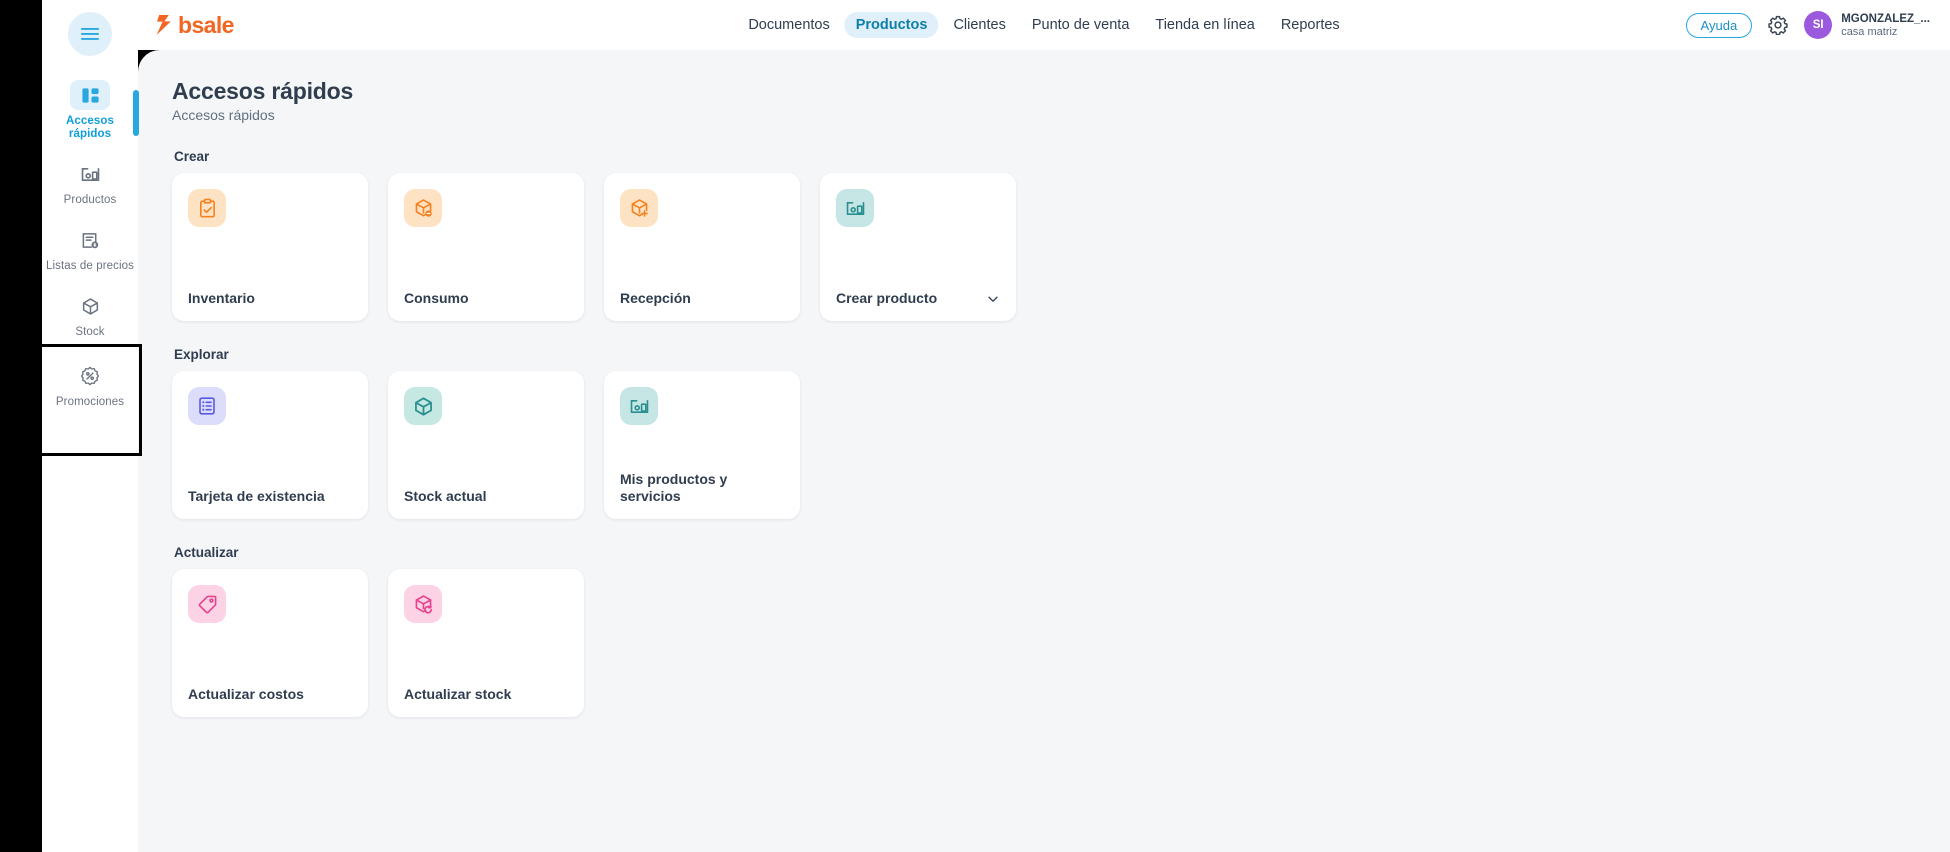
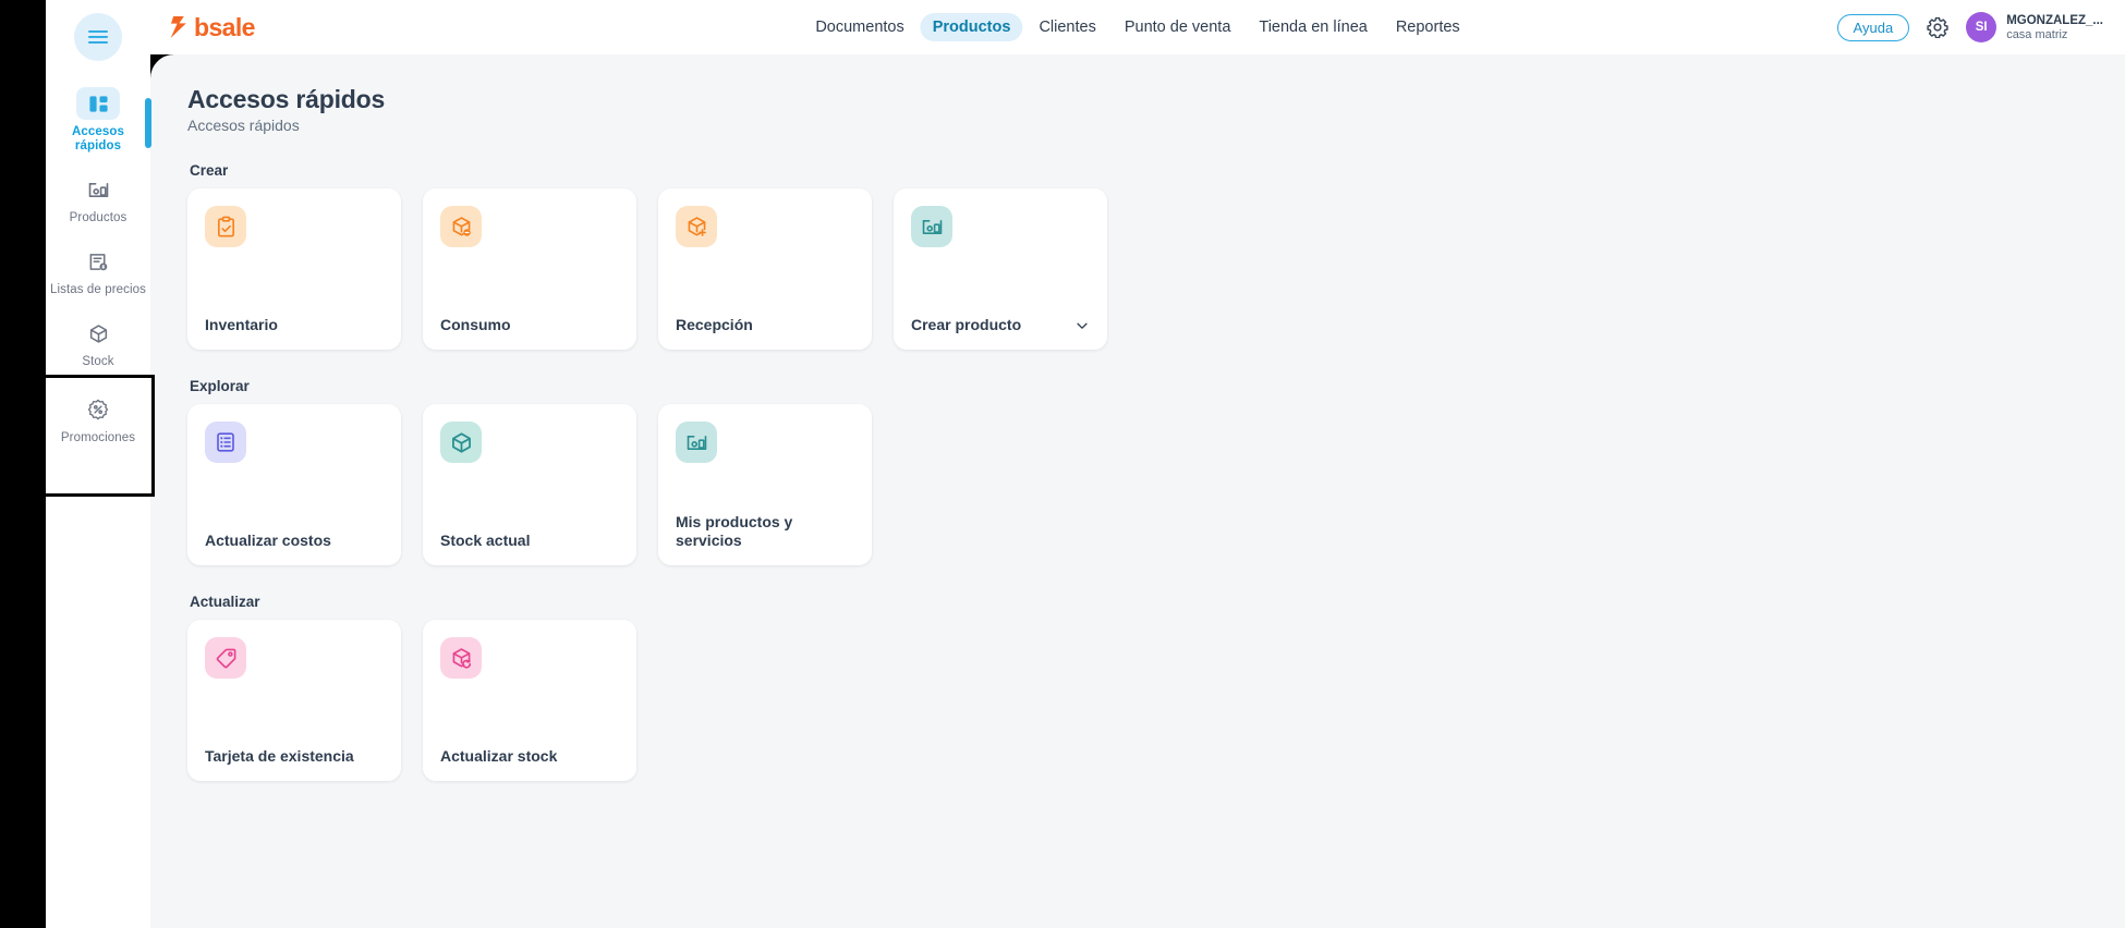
  Accesos rápidos
  Productos
  Listas de precios
  Stock
  Promociones
  bsale
  Documentos
  Productos
  Clientes
  Punto de venta
  Tienda en línea
  Reportes
  Ayuda
  SI
  MGONZALEZ_...
  casa matriz
  Accesos rápidos
  Accesos rápidos
  Crear
  Inventario
  Consumo
  Recepción
  Crear producto
  Explorar
- Tarjeta de existencia
+ Actualizar costos
  Stock actual
  Mis productos y servicios
  Actualizar
- Actualizar costos
+ Tarjeta de existencia
  Actualizar stock
